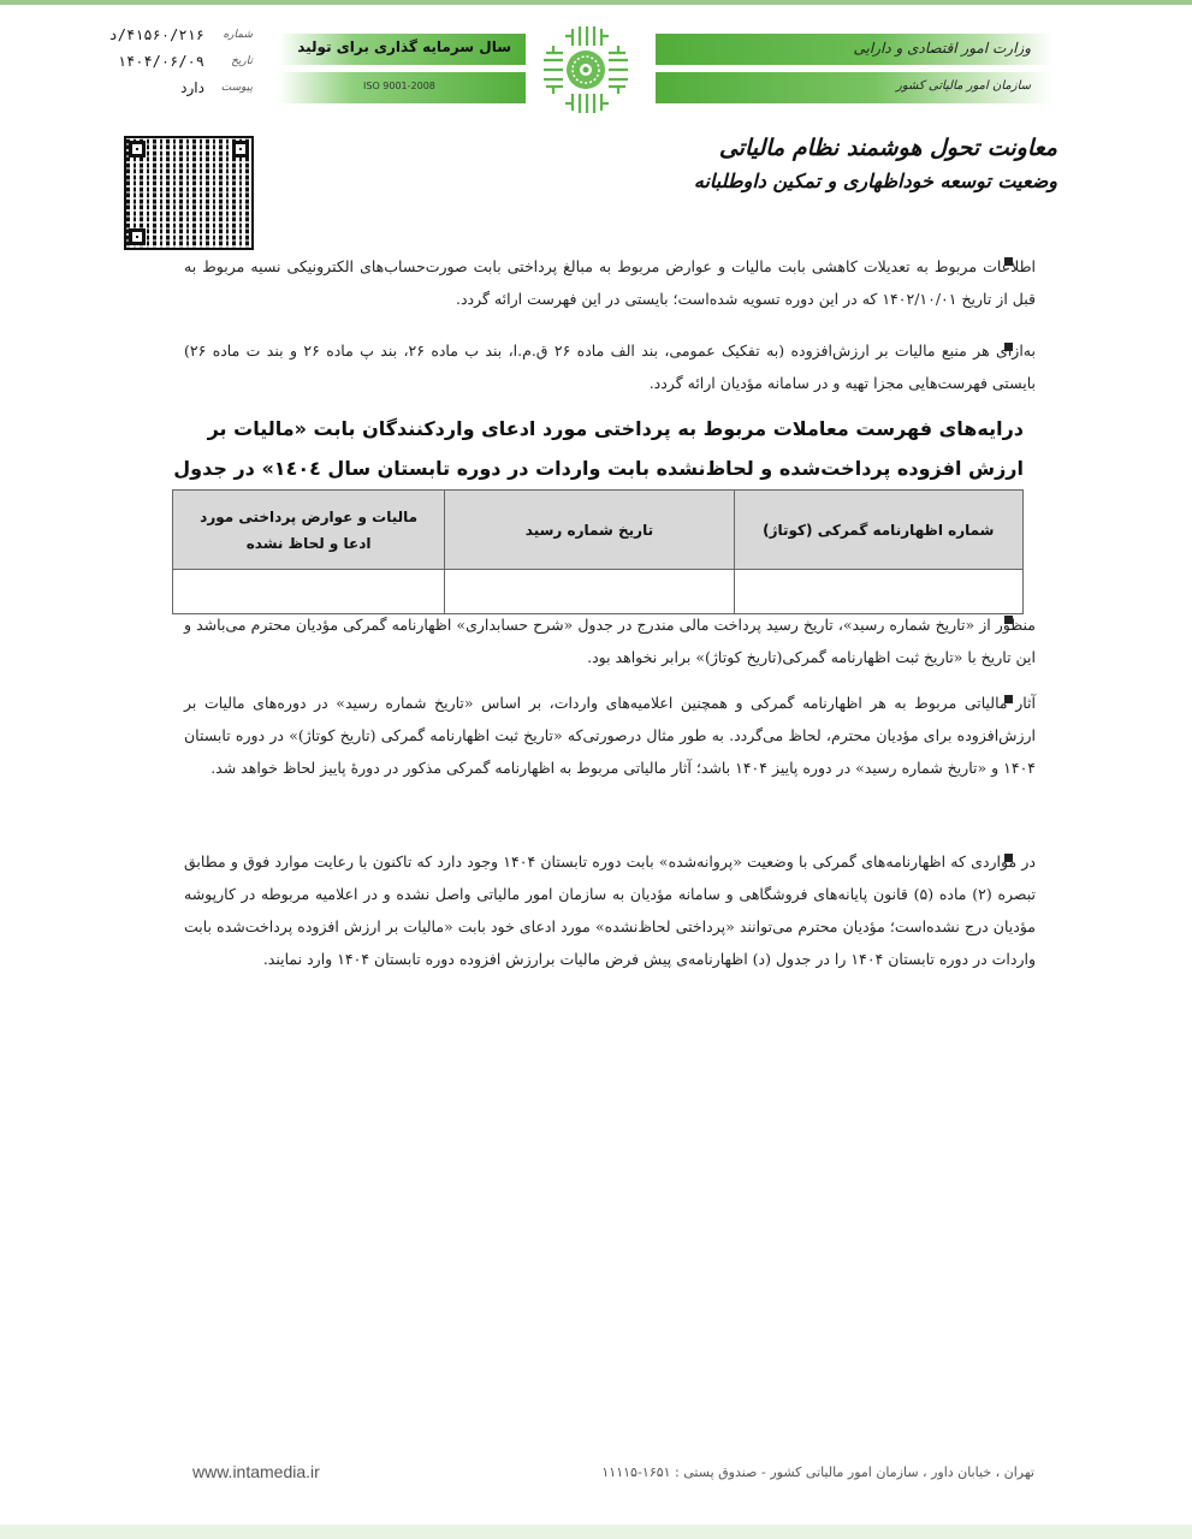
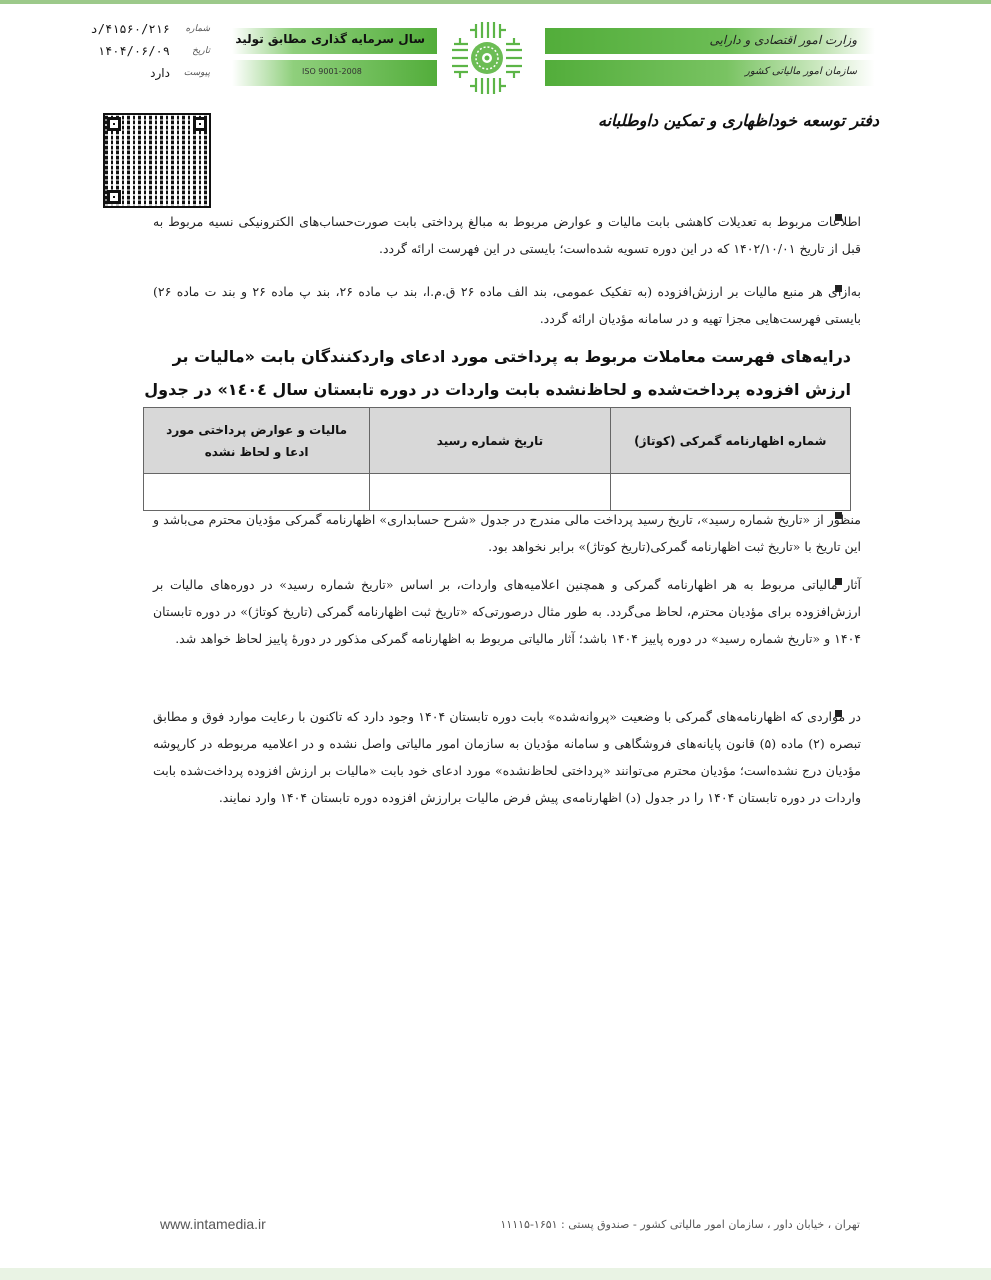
  شماره
  ۴۱۵۶۰/۲۱۶/د
  تاریخ
  ۱۴۰۴/۰۶/۰۹
  پیوست
  دارد
- سال سرمایه گذاری برای تولید
+ سال سرمایه گذاری مطابق تولید
  ISO 9001-2008
  وزارت امور اقتصادی و دارایی
  سازمان امور مالیاتی کشور
- معاونت تحول هوشمند نظام مالیاتی
- وضعیت توسعه خوداظهاری و تمکین داوطلبانه
+ دفتر توسعه خوداظهاری و تمکین داوطلبانه
  اطلاعات مربوط به تعدیلات کاهشی بابت مالیات و عوارض مربوط به مبالغ پرداختی بابت صورت‌حساب‌های الکترونیکی نسیه مربوط به قبل از تاریخ ۱۴۰۲/۱۰/۰۱ که در این دوره تسویه شده‌است؛ بایستی در این فهرست ارائه گردد.
  به‌ازای هر منبع مالیات بر ارزش‌افزوده (به تفکیک عمومی، بند الف ماده ۲۶ ق.م.ا، بند ب ماده ۲۶، بند پ ماده ۲۶ و بند ت ماده ۲۶) بایستی فهرستهایی مجزا تهیه و در سامانه مؤدیان ارائه گردد.
  درایههای فهرست معاملات مربوط به پرداختی مورد ادعای واردکنندگان بابت «مالیات بر ارزش افزوده پرداختشده و لحاظنشده بابت واردات در دوره تابستان سال ۱٤۰٤» در جدول
  شماره اظهارنامه گمرکی (کوتاژ)	تاریخ شماره رسید	مالیات و عوارض پرداختی مورد ادعا و لحاظ نشده
  منظور از «تاریخ شماره رسید»، تاریخ رسید پرداخت مالی مندرج در جدول «شرح حسابداری» اظهارنامه گمرکی مؤدیان محترم می‌باشد و این تاریخ با «تاریخ ثبت اظهارنامه گمرکی(تاریخ کوتاژ)» برابر نخواهد بود.
  آثار مالیاتی مربوط به هر اظهارنامه گمرکی و همچنین اعلامیه‌های واردات، بر اساس «تاریخ شماره رسید» در دوره‌های مالیات بر ارزش‌افزوده برای مؤدیان محترم، لحاظ می‌گردد. به طور مثال درصورتی‌که «تاریخ ثبت اظهارنامه گمرکی (تاریخ کوتاژ)» در دوره تابستان ۱۴۰۴ و «تاریخ شماره رسید» در دوره پاییز ۱۴۰۴ باشد؛ آثار مالیاتی مربوط به اظهارنامه گمرکی مذکور در دورهٔ پاییز لحاظ خواهد شد.
  در مواردی که اظهارنامه‌های گمرکی با وضعیت «پروانه‌شده» بابت دوره تابستان ۱۴۰۴ وجود دارد که تاکنون با رعایت موارد فوق و مطابق تبصره (۲) ماده (۵) قانون پایانه‌های فروشگاهی و سامانه مؤدیان به سازمان امور مالیاتی واصل نشده و در اعلامیه مربوطه در کارپوشه مؤدیان درج نشده‌است؛ مؤدیان محترم می‌توانند «پرداختی لحاظ‌نشده» مورد ادعای خود بابت «مالیات بر ارزش افزوده پرداخت‌شده بابت واردات در دوره تابستان ۱۴۰۴ را در جدول (د) اظهارنامه‌ی پیش فرض مالیات برارزش افزوده دوره تابستان ۱۴۰۴ وارد نمایند.
  www.intamedia.ir
  تهران ، خیابان داور ، سازمان امور مالیاتی کشور - صندوق پستی : ۱۶۵۱-۱۱۱۱۵
